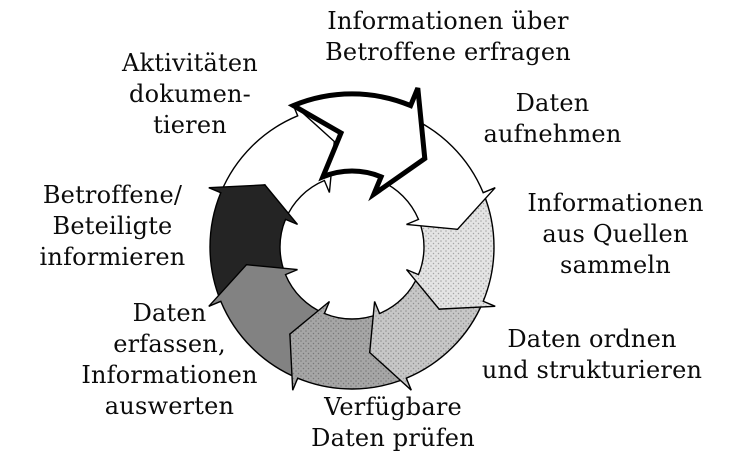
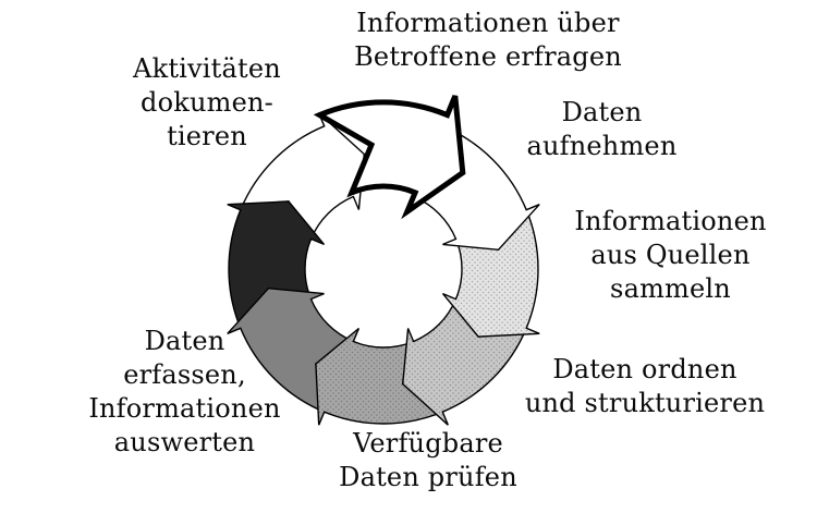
  Informationen über
  Betroffene erfragen
  Daten
  aufnehmen
  Informationen
  aus Quellen
  sammeln
  Daten ordnen
  und strukturieren
  Verfügbare
  Daten prüfen
  Daten
  erfassen,
  Informationen
  auswerten
- Betroffene/
- Beteiligte
- informieren
  Aktivitäten
  dokumen-
  tieren
